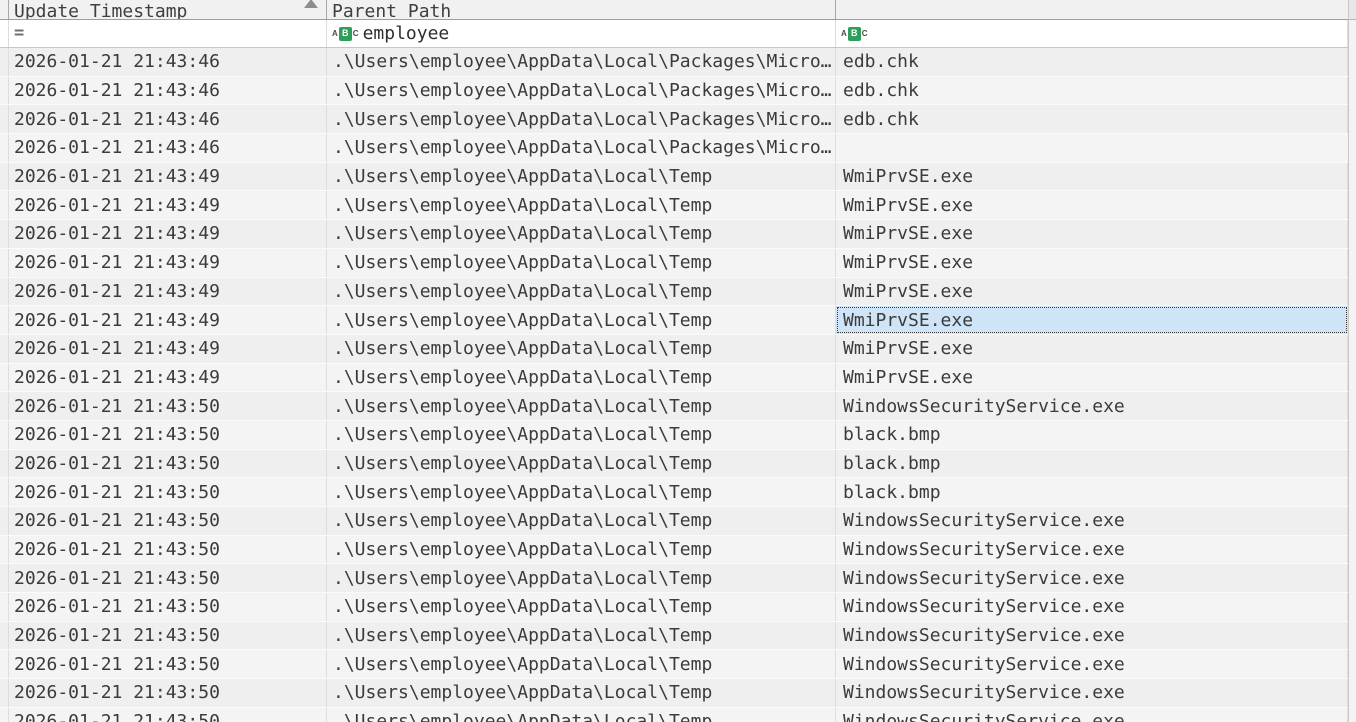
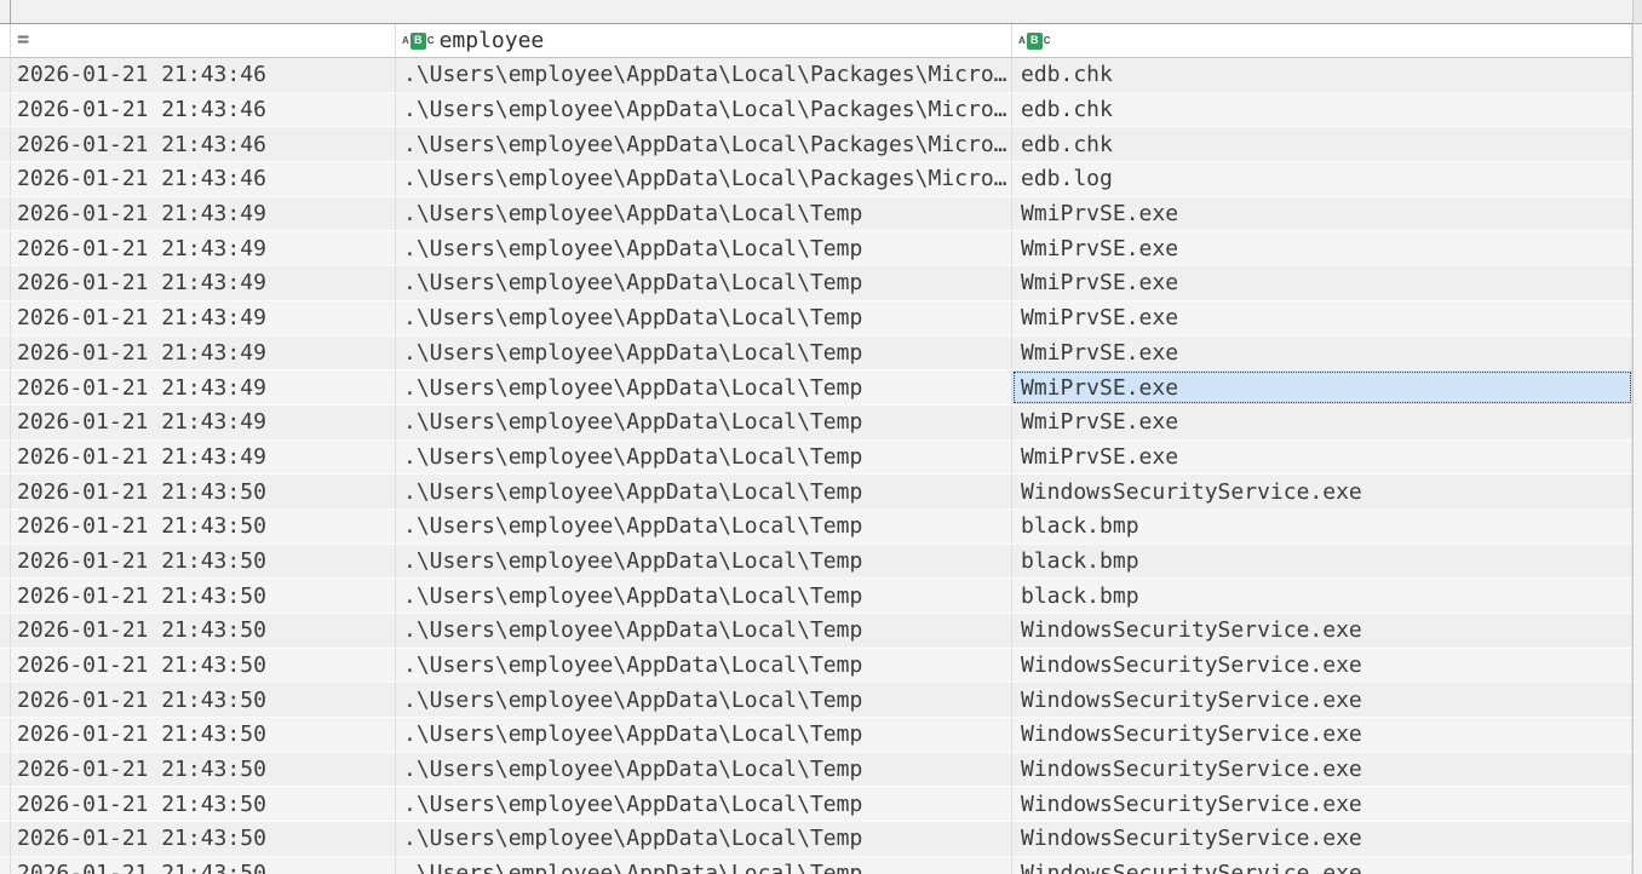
- Update Timestamp
- Parent Path
  =
  A
  B
  C
  employee
  A
  B
  C
  2026-01-21 21:43:46
  .\Users\employee\AppData\Local\Packages\Micro…
  edb.chk
  2026-01-21 21:43:46
  .\Users\employee\AppData\Local\Packages\Micro…
  edb.chk
  2026-01-21 21:43:46
  .\Users\employee\AppData\Local\Packages\Micro…
  edb.chk
  2026-01-21 21:43:46
  .\Users\employee\AppData\Local\Packages\Micro…
+ edb.log
  2026-01-21 21:43:49
  .\Users\employee\AppData\Local\Temp
  WmiPrvSE.exe
  2026-01-21 21:43:49
  .\Users\employee\AppData\Local\Temp
  WmiPrvSE.exe
  2026-01-21 21:43:49
  .\Users\employee\AppData\Local\Temp
  WmiPrvSE.exe
  2026-01-21 21:43:49
  .\Users\employee\AppData\Local\Temp
  WmiPrvSE.exe
  2026-01-21 21:43:49
  .\Users\employee\AppData\Local\Temp
  WmiPrvSE.exe
  2026-01-21 21:43:49
  .\Users\employee\AppData\Local\Temp
  WmiPrvSE.exe
  2026-01-21 21:43:49
  .\Users\employee\AppData\Local\Temp
  WmiPrvSE.exe
  2026-01-21 21:43:49
  .\Users\employee\AppData\Local\Temp
  WmiPrvSE.exe
  2026-01-21 21:43:50
  .\Users\employee\AppData\Local\Temp
  WindowsSecurityService.exe
  2026-01-21 21:43:50
  .\Users\employee\AppData\Local\Temp
  black.bmp
  2026-01-21 21:43:50
  .\Users\employee\AppData\Local\Temp
  black.bmp
  2026-01-21 21:43:50
  .\Users\employee\AppData\Local\Temp
  black.bmp
  2026-01-21 21:43:50
  .\Users\employee\AppData\Local\Temp
  WindowsSecurityService.exe
  2026-01-21 21:43:50
  .\Users\employee\AppData\Local\Temp
  WindowsSecurityService.exe
  2026-01-21 21:43:50
  .\Users\employee\AppData\Local\Temp
  WindowsSecurityService.exe
  2026-01-21 21:43:50
  .\Users\employee\AppData\Local\Temp
  WindowsSecurityService.exe
  2026-01-21 21:43:50
  .\Users\employee\AppData\Local\Temp
  WindowsSecurityService.exe
  2026-01-21 21:43:50
  .\Users\employee\AppData\Local\Temp
  WindowsSecurityService.exe
  2026-01-21 21:43:50
  .\Users\employee\AppData\Local\Temp
  WindowsSecurityService.exe
